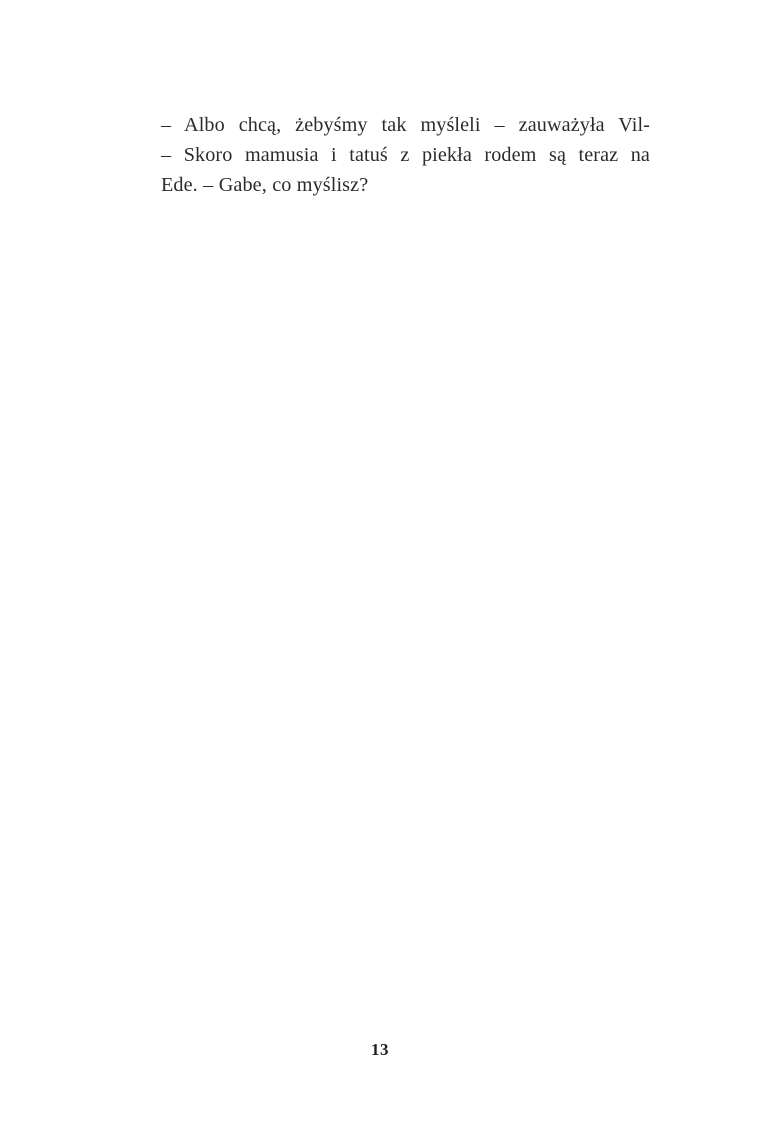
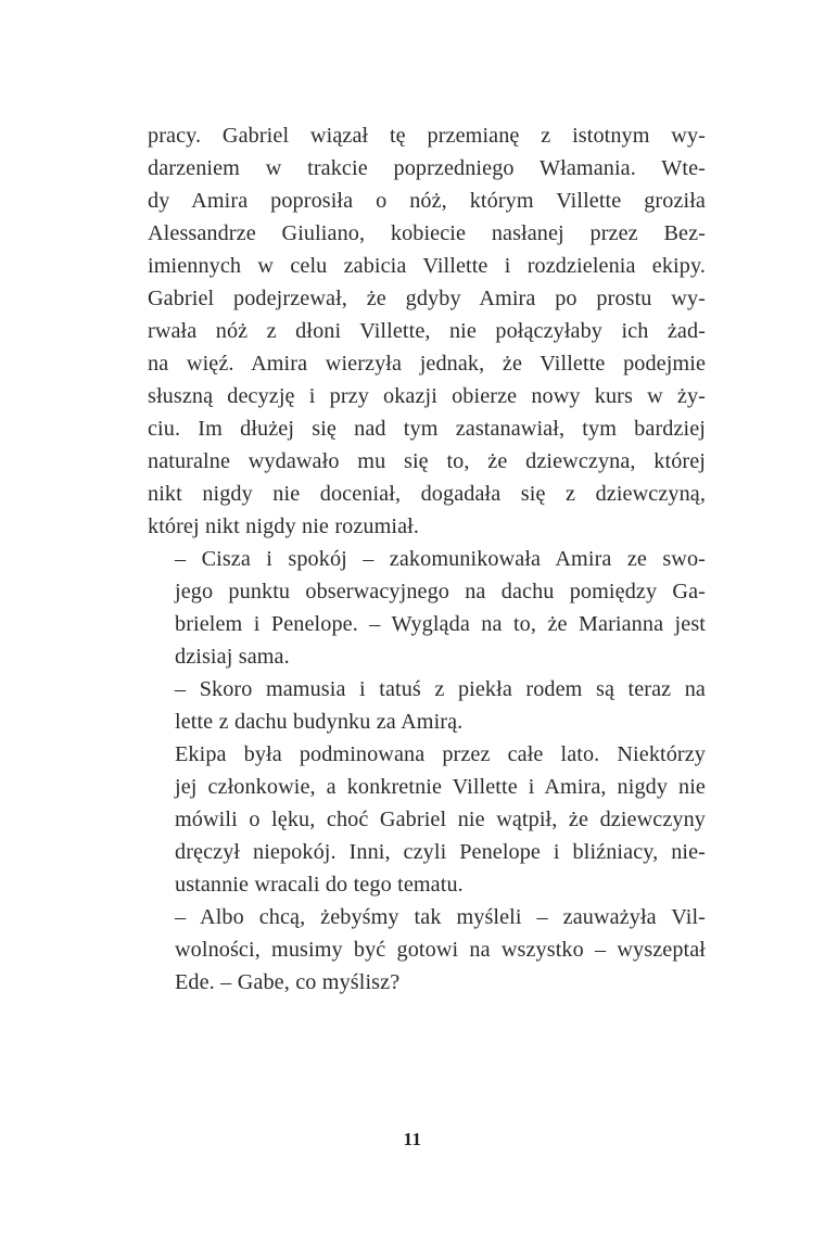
+ pracy. Gabriel wiązał tę przemianę z istotnym wy-
+ darzeniem w trakcie poprzedniego Włamania. Wte-
+ dy Amira poprosiła o nóż, którym Villette groziła
+ Alessandrze Giuliano, kobiecie nasłanej przez Bez-
+ imiennych w celu zabicia Villette i rozdzielenia ekipy.
+ Gabriel podejrzewał, że gdyby Amira po prostu wy-
+ rwała nóż z dłoni Villette, nie połączyłaby ich żad-
+ na więź. Amira wierzyła jednak, że Villette podejmie
+ słuszną decyzję i przy okazji obierze nowy kurs w ży-
+ ciu. Im dłużej się nad tym zastanawiał, tym bardziej
+ naturalne wydawało mu się to, że dziewczyna, której
+ nikt nigdy nie doceniał, dogadała się z dziewczyną,
+ której nikt nigdy nie rozumiał.
+ – Cisza i spokój – zakomunikowała Amira ze swo-
+ jego punktu obserwacyjnego na dachu pomiędzy Ga-
+ brielem i Penelope. – Wygląda na to, że Marianna jest
+ dzisiaj sama.
- – Albo chcą, żebyśmy tak myśleli – zauważyła Vil-
+ – Skoro mamusia i tatuś z piekła rodem są teraz na
+ lette z dachu budynku za Amirą.
+ Ekipa była podminowana przez całe lato. Niektórzy
+ jej członkowie, a konkretnie Villette i Amira, nigdy nie
+ mówili o lęku, choć Gabriel nie wątpił, że dziewczyny
+ dręczył niepokój. Inni, czyli Penelope i bliźniacy, nie-
+ ustannie wracali do tego tematu.
- – Skoro mamusia i tatuś z piekła rodem są teraz na
+ – Albo chcą, żebyśmy tak myśleli – zauważyła Vil-
+ wolności, musimy być gotowi na wszystko – wyszeptał
  Ede. – Gabe, co myślisz?
- 13
+ 11
